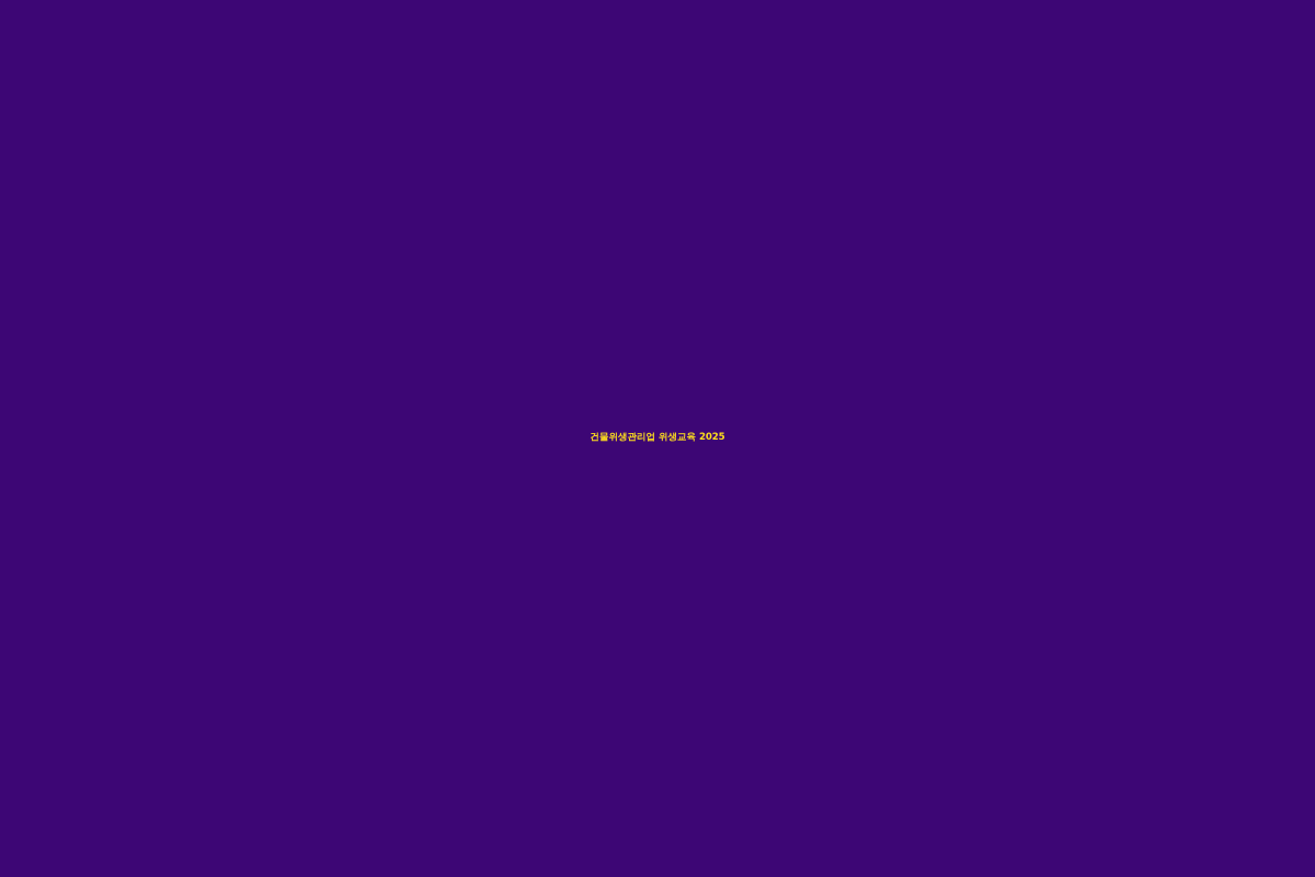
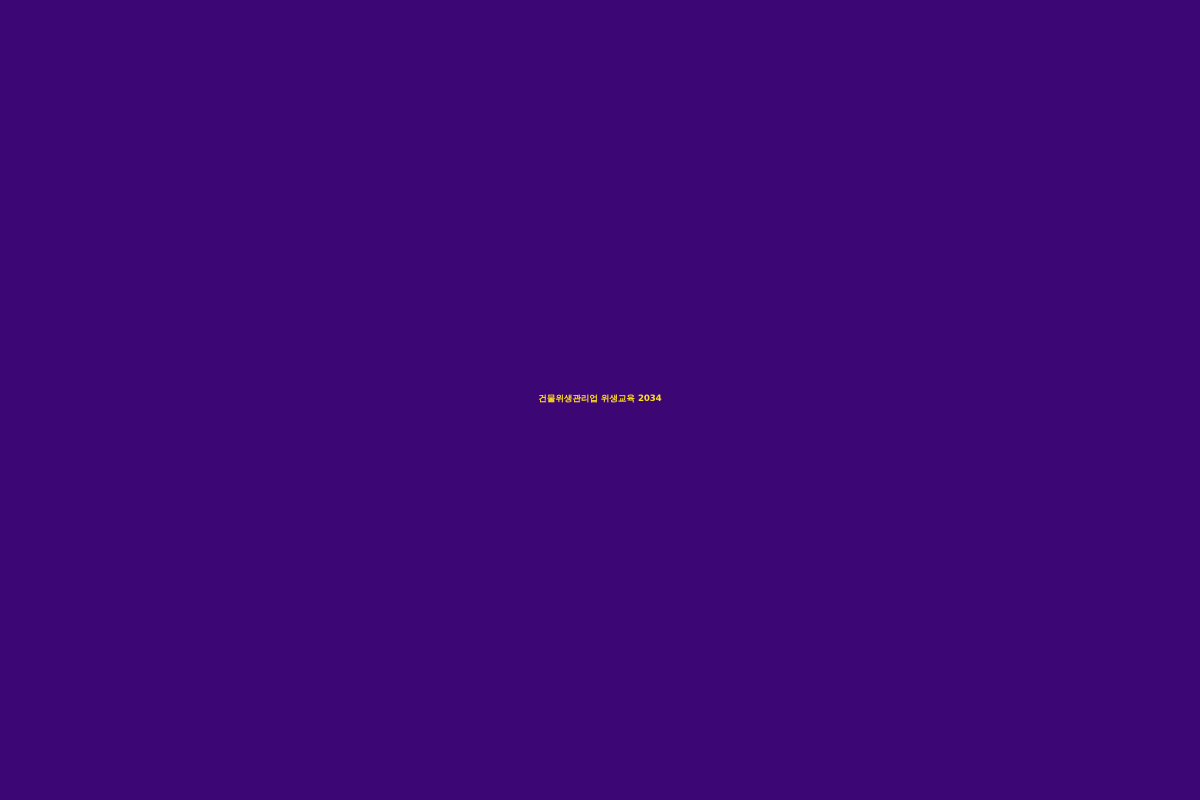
- 건물위생관리업 위생교육 2025
+ 건물위생관리업 위생교육 2034
